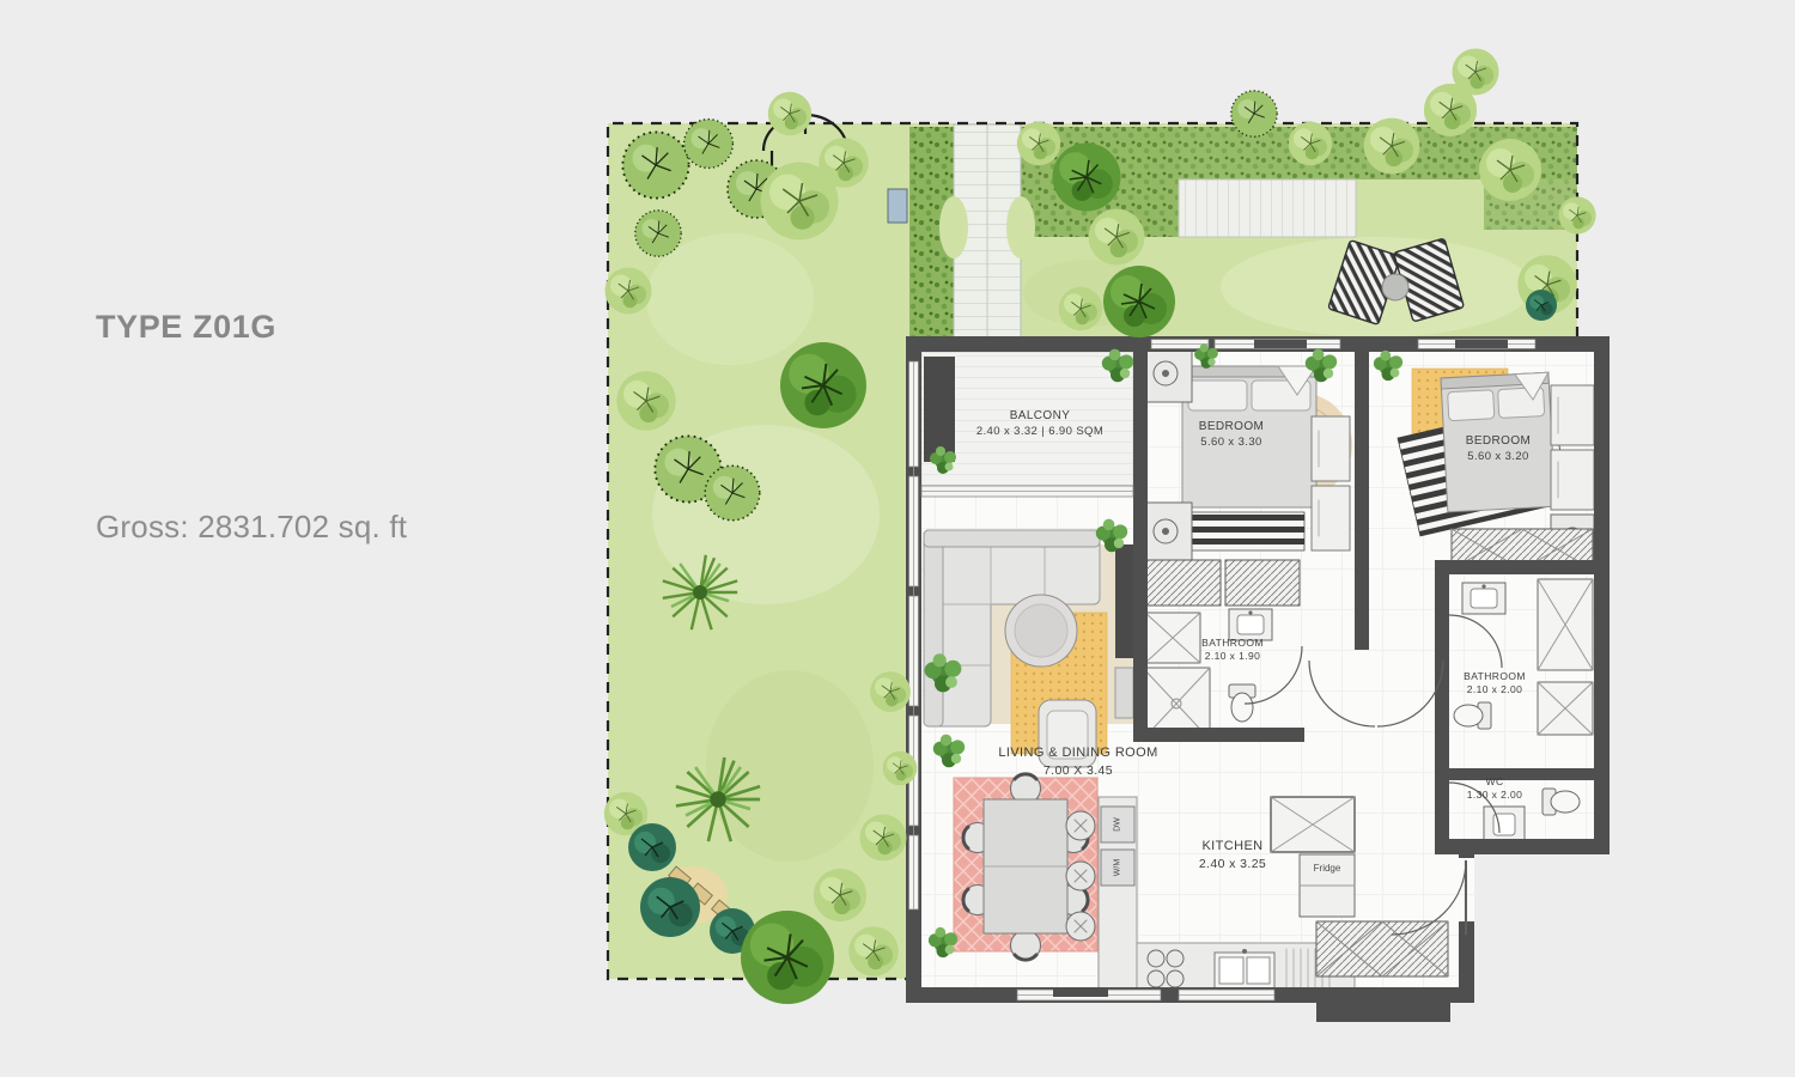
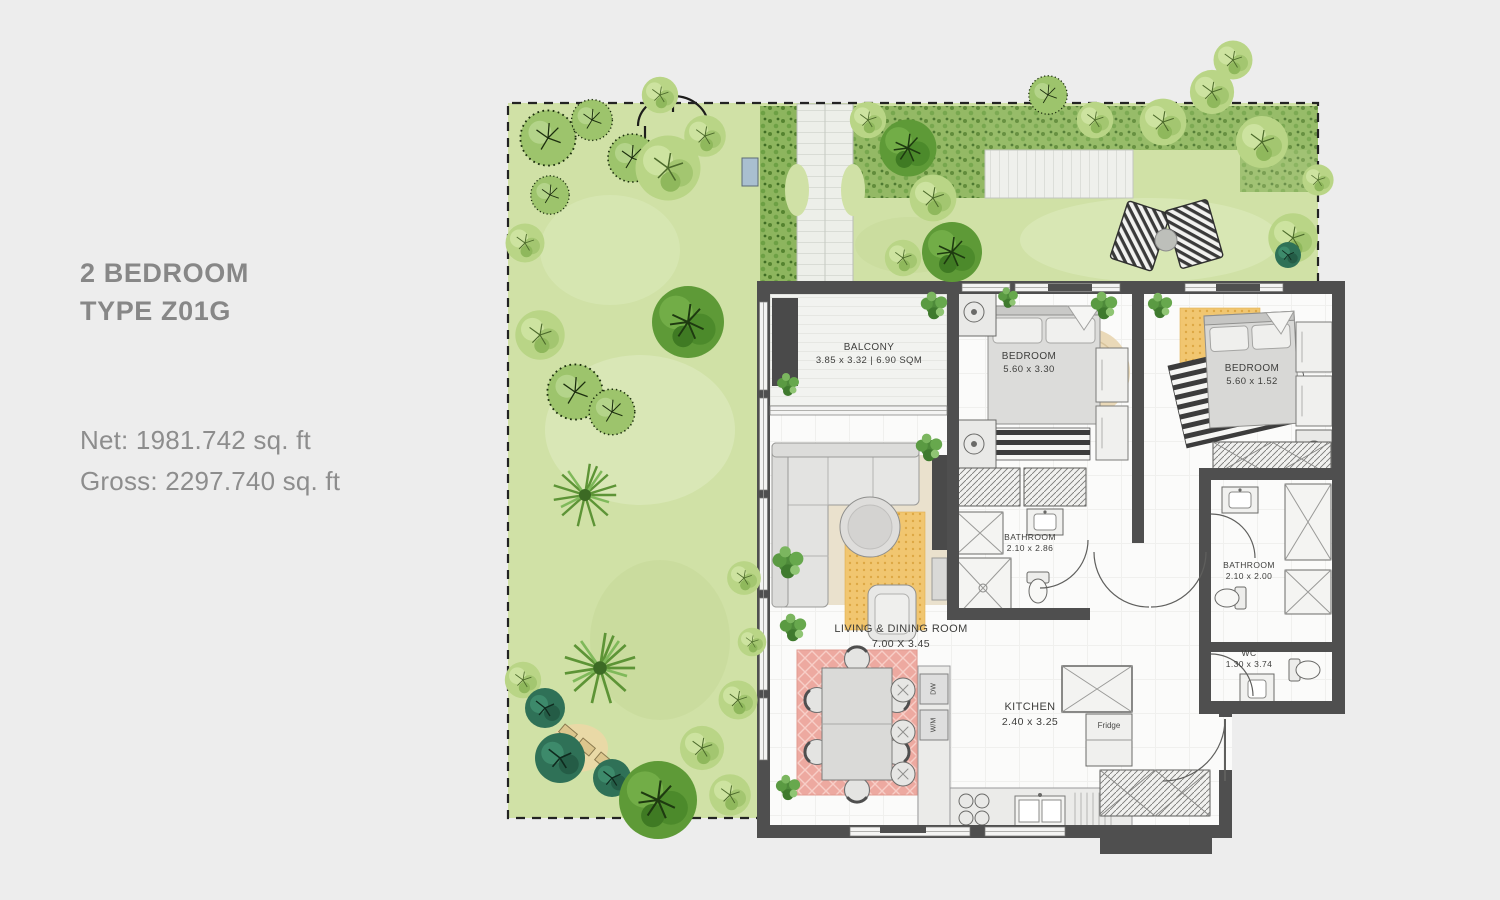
+ 2 BEDROOM
  TYPE Z01G
+ Net: 1981.742 sq. ft
- Gross: 2831.702 sq. ft
+ Gross: 2297.740 sq. ft
  BALCONY
- 2.40 x 3.32 | 6.90 SQM
+ 3.85 x 3.32 | 6.90 SQM
  BEDROOM
  5.60 x 3.30
  BEDROOM
- 5.60 x 3.20
+ 5.60 x 1.52
  BATHROOM
- 2.10 x 1.90
+ 2.10 x 2.86
  BATHROOM
  2.10 x 2.00
  WC
- 1.30 x 2.00
+ 1.30 x 3.74
  LIVING & DINING ROOM
  7.00 X 3.45
  KITCHEN
  2.40 x 3.25
  Fridge
